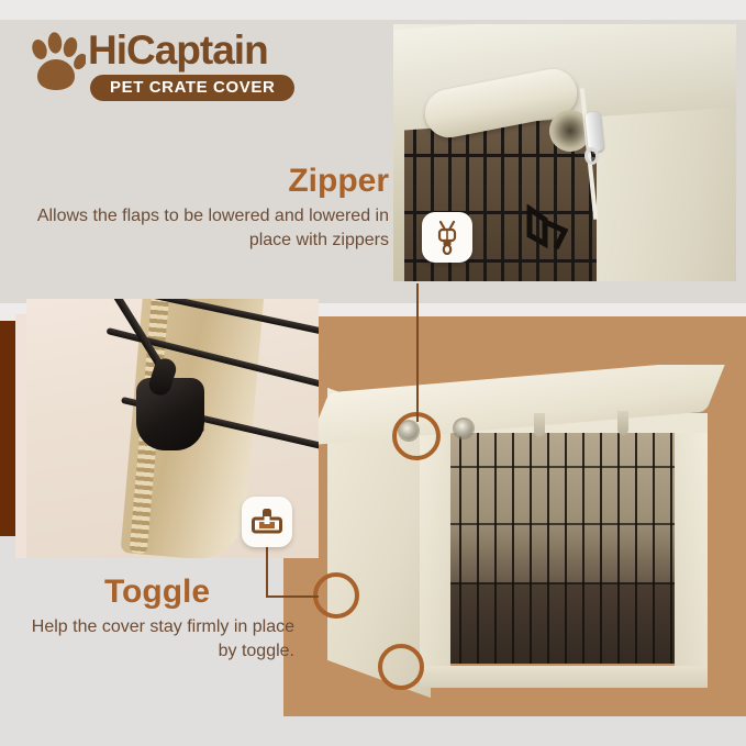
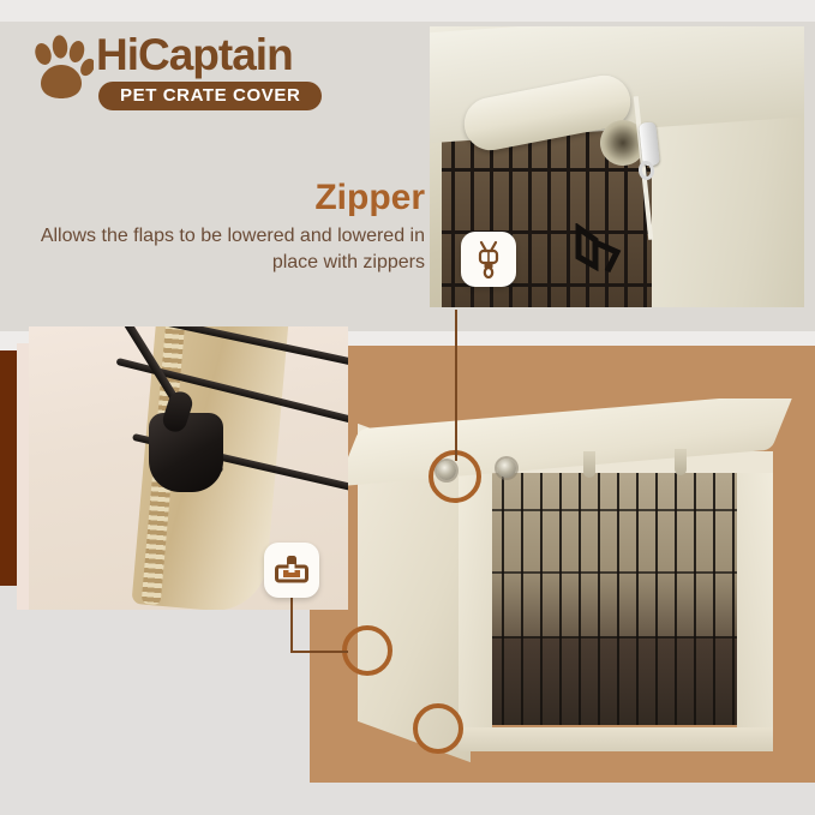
  HiCaptain
  PET CRATE COVER
  Zipper
  Allows the flaps to be lowered and lowered in place with zippers
- Toggle
- Help the cover stay firmly in place by toggle.
